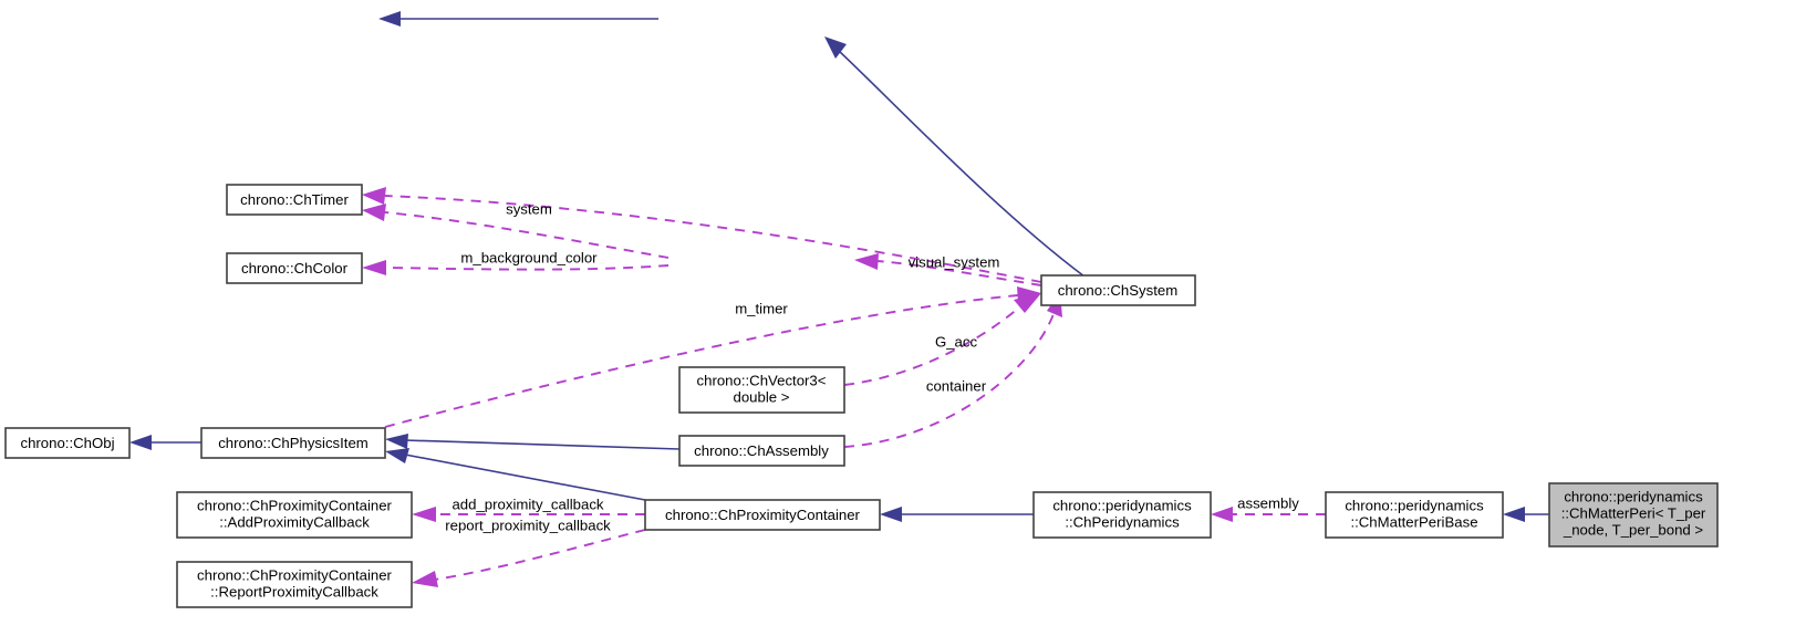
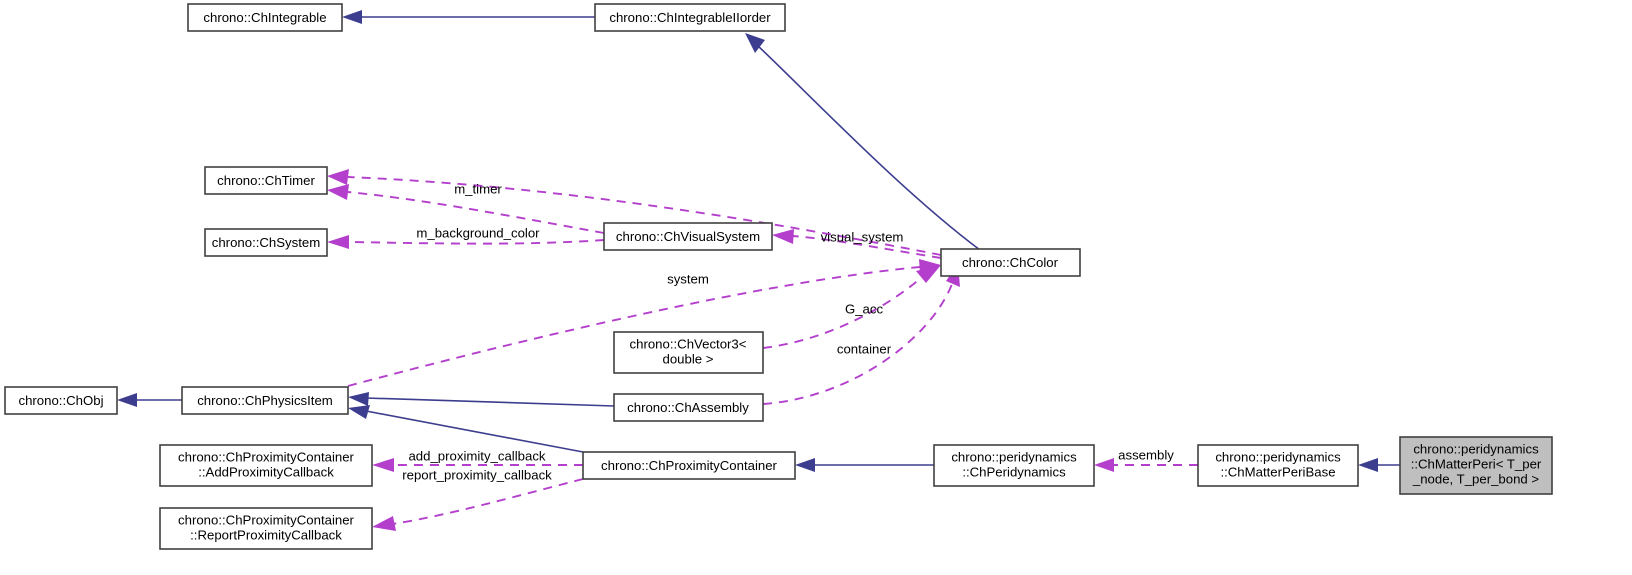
- system
+ m_timer
  m_background_color
  visual_system
- m_timer
+ system
  G_acc
  container
  add_proximity_callback
  report_proximity_callback
  assembly
+ chrono::ChIntegrable
+ chrono::ChIntegrableIIorder
  chrono::ChTimer
- chrono::ChColor
+ chrono::ChSystem
+ chrono::ChVisualSystem
- chrono::ChSystem
+ chrono::ChColor
  chrono::ChVector3<
  double >
  chrono::ChObj
  chrono::ChPhysicsItem
  chrono::ChAssembly
  chrono::ChProximityContainer
  ::AddProximityCallback
  chrono::ChProximityContainer
  chrono::peridynamics
  ::ChPeridynamics
  chrono::peridynamics
  ::ChMatterPeriBase
  chrono::ChProximityContainer
  ::ReportProximityCallback
  chrono::peridynamics
  ::ChMatterPeri< T_per
  _node, T_per_bond >
